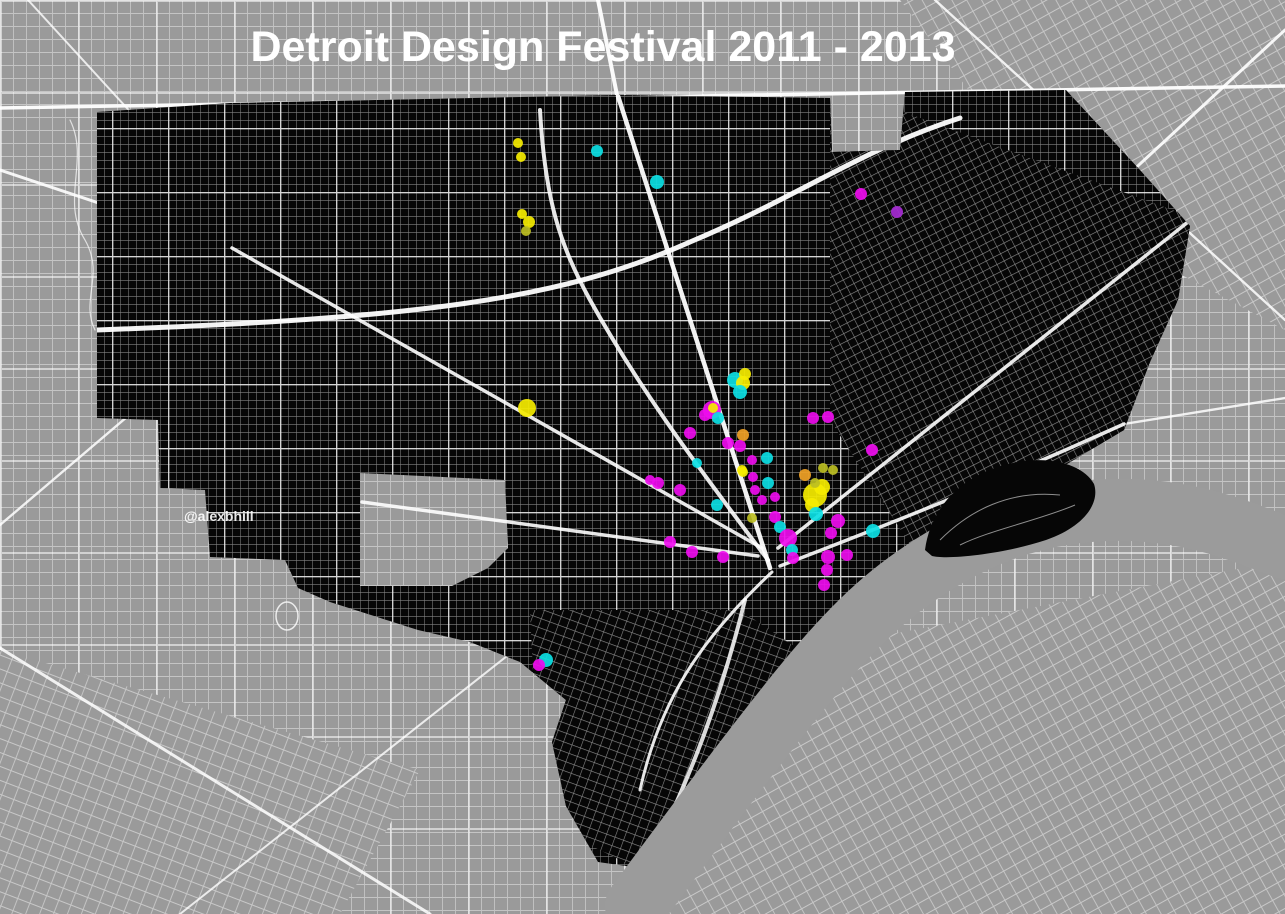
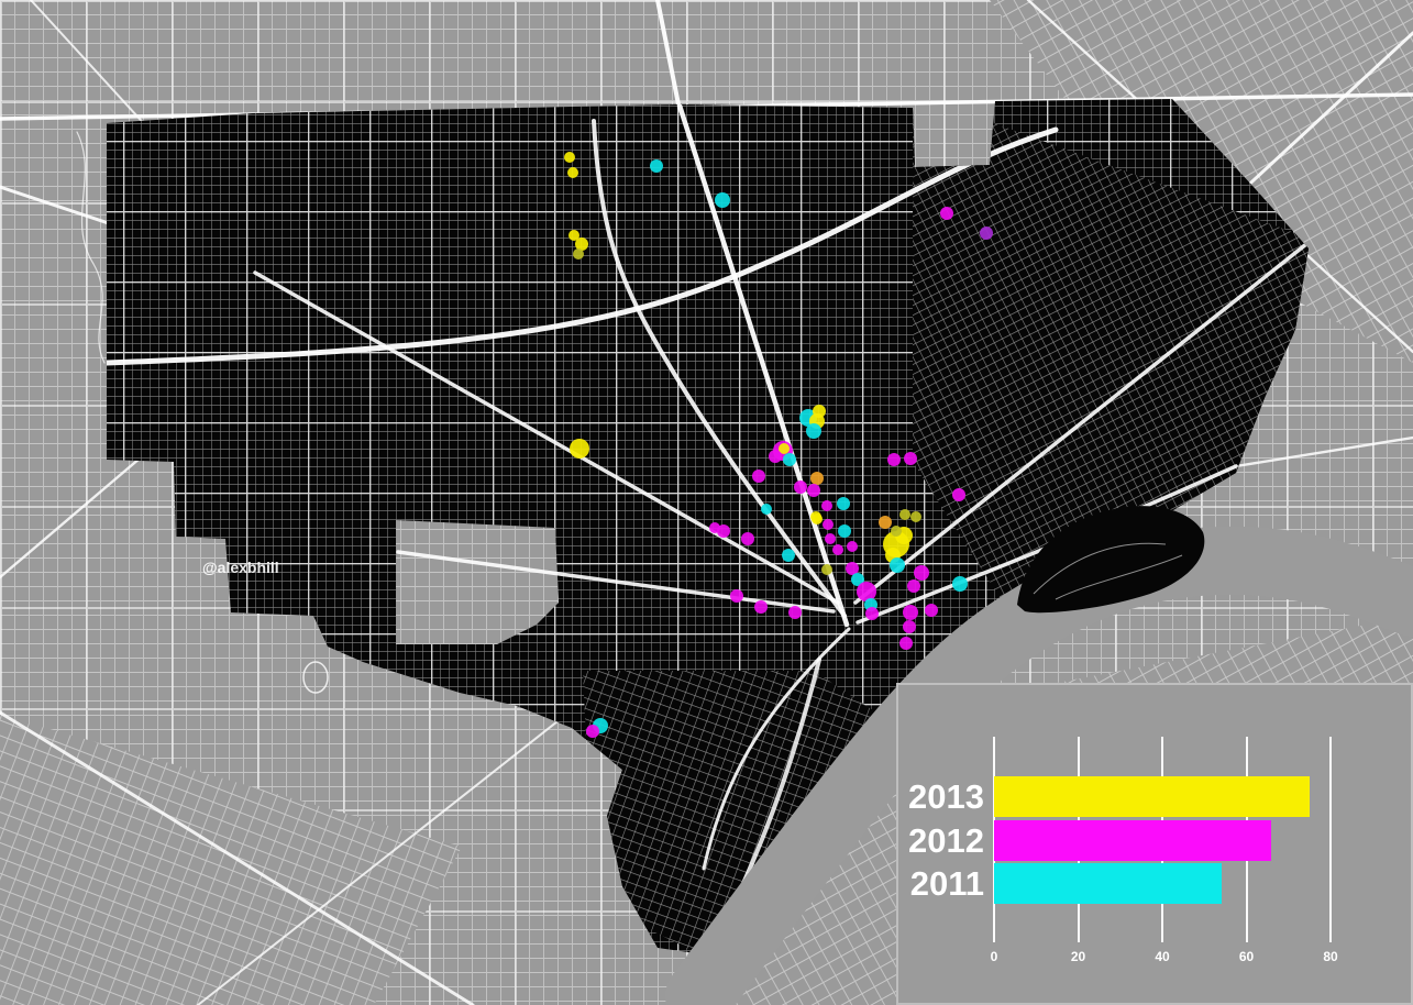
- Detroit Design Festival 2011 - 2013
  @alexbhill
+ 2013
+ 2012
+ 2011
+ 0
+ 20
+ 40
+ 60
+ 80
